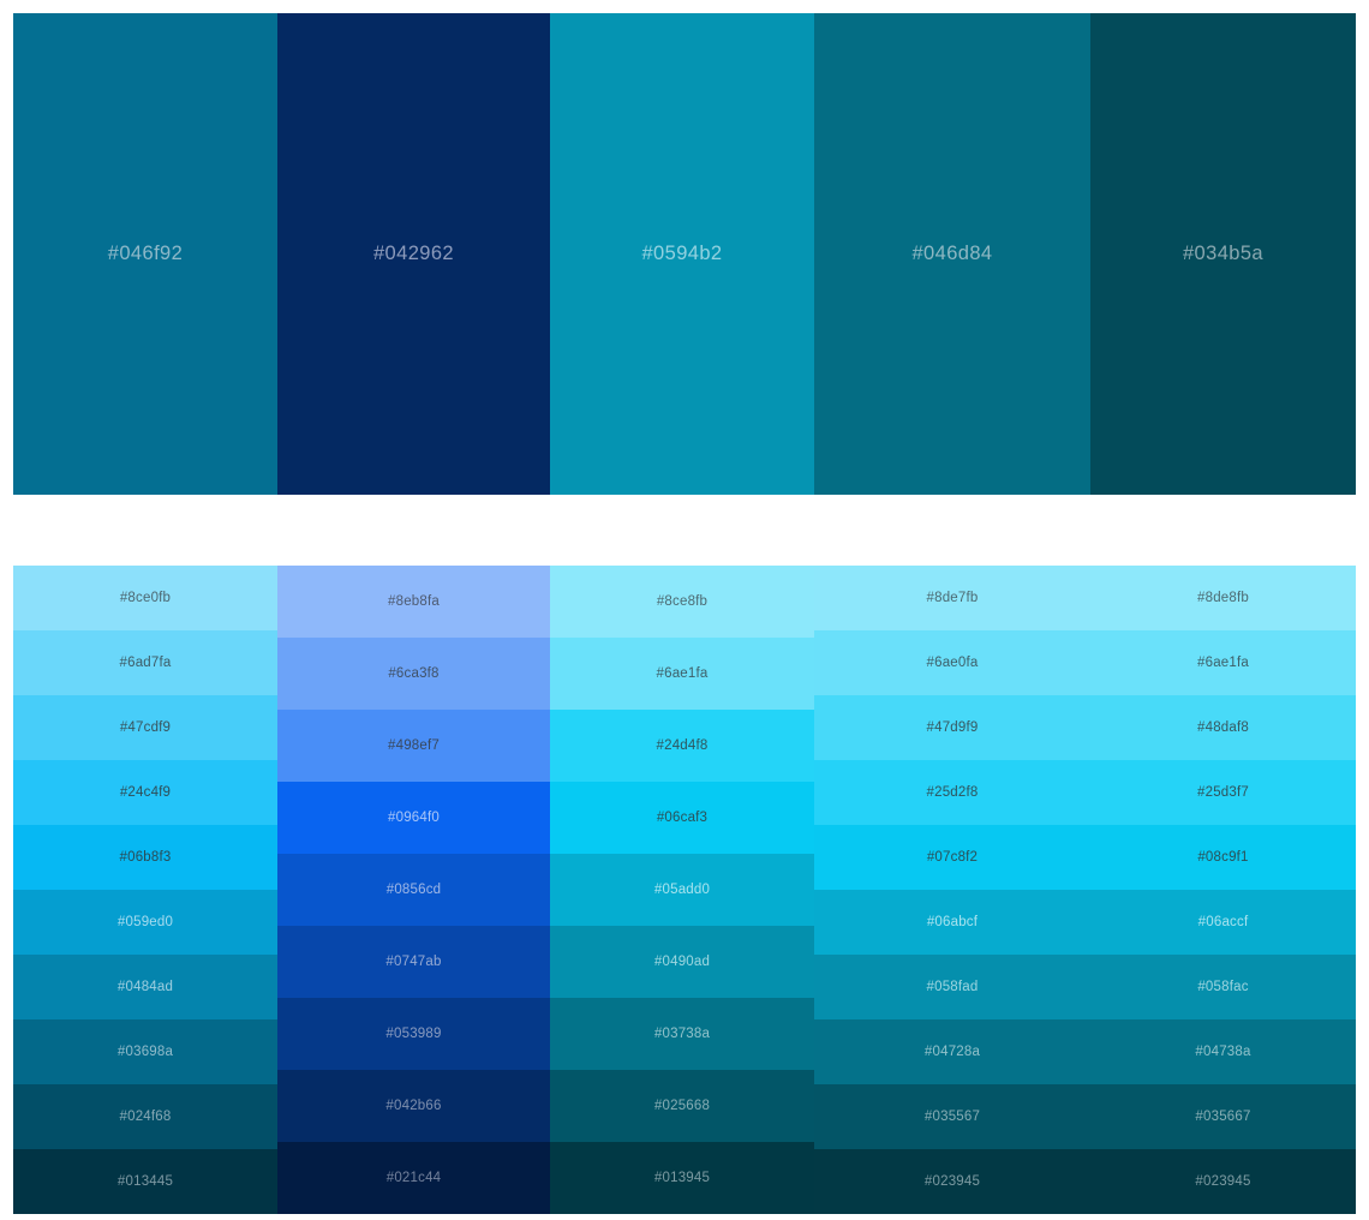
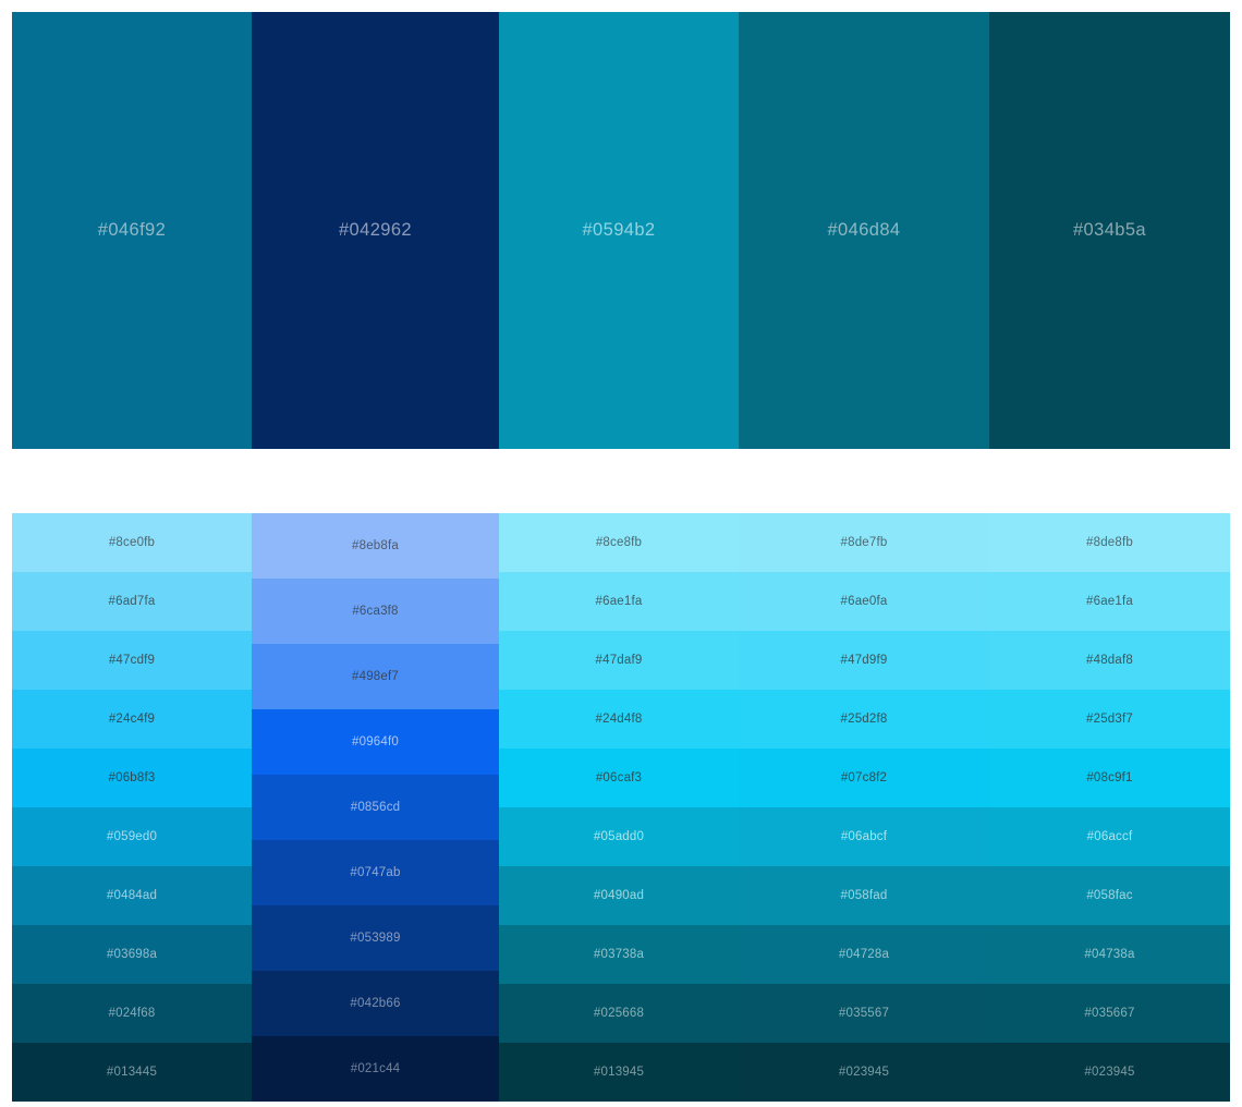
  #046f92
  #042962
  #0594b2
  #046d84
  #034b5a
  #8ce0fb
  #6ad7fa
  #47cdf9
  #24c4f9
  #06b8f3
  #059ed0
  #0484ad
  #03698a
  #024f68
  #013445
  #8eb8fa
  #6ca3f8
  #498ef7
  #0964f0
  #0856cd
  #0747ab
  #053989
  #042b66
  #021c44
  #8ce8fb
  #6ae1fa
+ #47daf9
  #24d4f8
  #06caf3
  #05add0
  #0490ad
  #03738a
  #025668
  #013945
  #8de7fb
  #6ae0fa
  #47d9f9
  #25d2f8
  #07c8f2
  #06abcf
  #058fad
  #04728a
  #035567
  #023945
  #8de8fb
  #6ae1fa
  #48daf8
  #25d3f7
  #08c9f1
  #06accf
  #058fac
  #04738a
  #035667
  #023945
